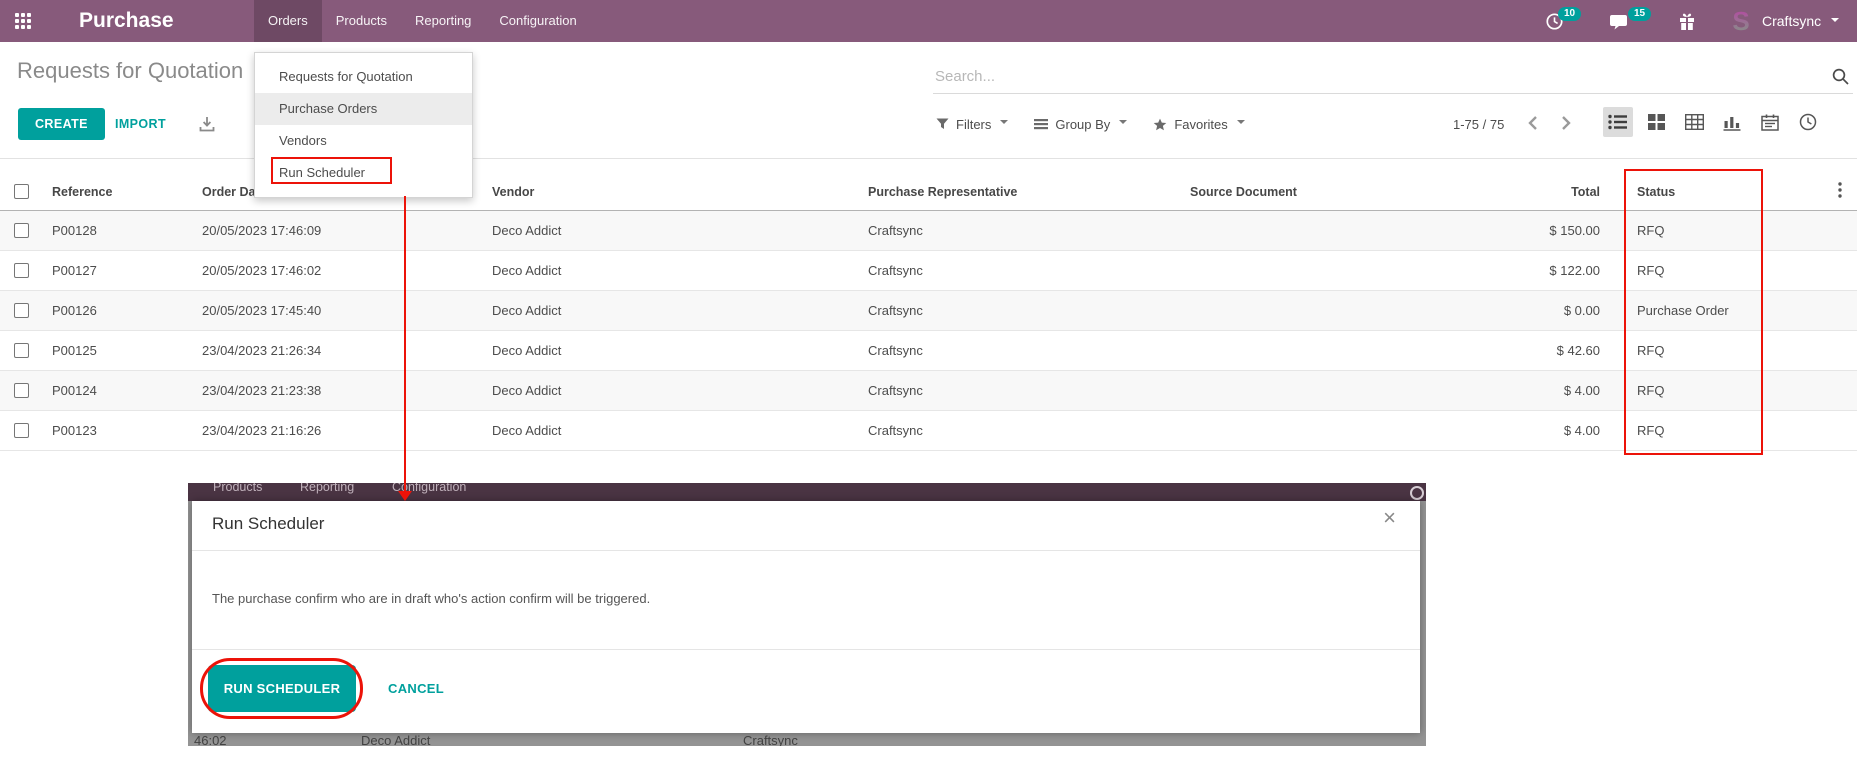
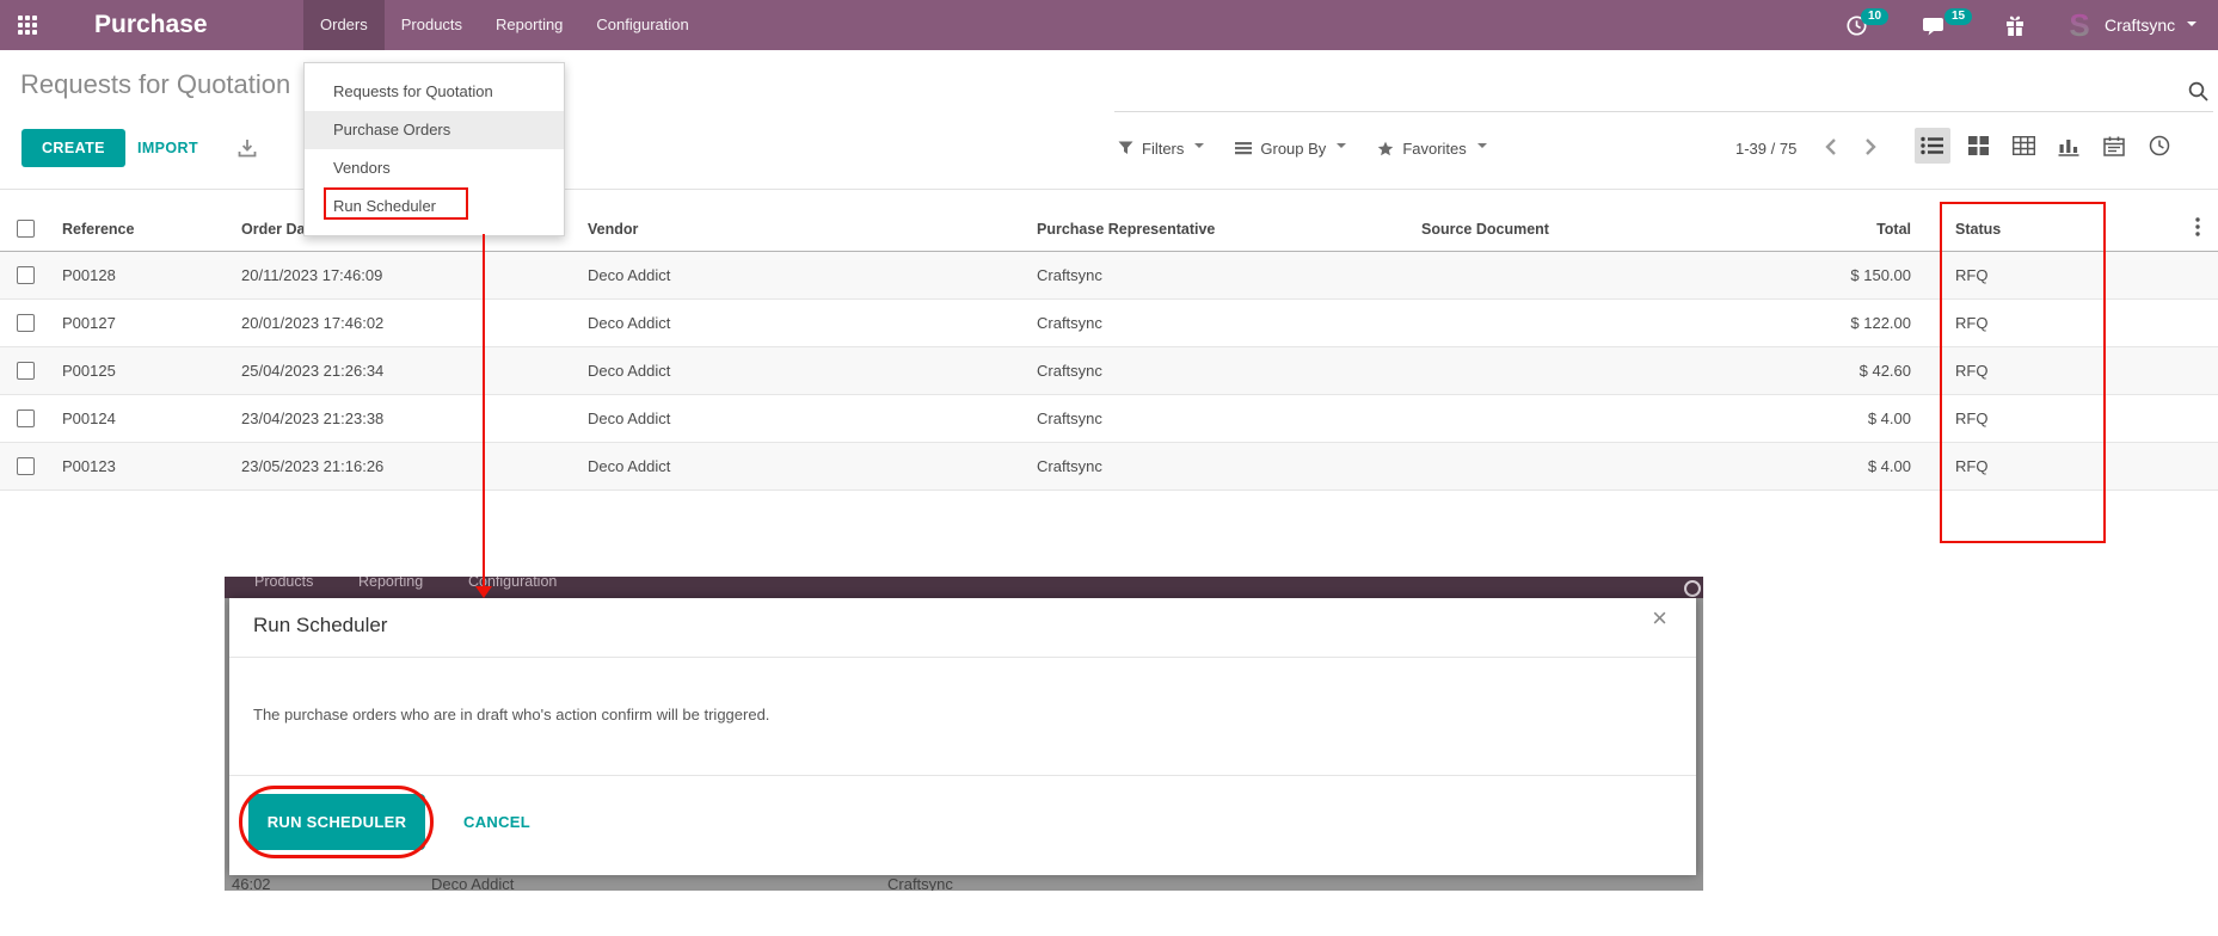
  Purchase
  Orders
  Products
  Reporting
  Configuration
  10
  15
  S
  Craftsync
  Requests for Quotation
- Search...
  CREATE
  IMPORT
  Filters
  Group By
  Favorites
- 1-75 / 75
+ 1-39 / 75
  	Reference	Order Da	Vendor	Purchase Representative	Source Document	Total	Status
- 	P00128	20/05/2023 17:46:09	Deco Addict	Craftsync		$ 150.00	RFQ
+ 	P00128	20/11/2023 17:46:09	Deco Addict	Craftsync		$ 150.00	RFQ
- 	P00127	20/05/2023 17:46:02	Deco Addict	Craftsync		$ 122.00	RFQ
+ 	P00127	20/01/2023 17:46:02	Deco Addict	Craftsync		$ 122.00	RFQ
- 	P00126	20/05/2023 17:45:40	Deco Addict	Craftsync		$ 0.00	Purchase Order
- 	P00125	23/04/2023 21:26:34	Deco Addict	Craftsync		$ 42.60	RFQ
+ 	P00125	25/04/2023 21:26:34	Deco Addict	Craftsync		$ 42.60	RFQ
  	P00124	23/04/2023 21:23:38	Deco Addict	Craftsync		$ 4.00	RFQ
- 	P00123	23/04/2023 21:16:26	Deco Addict	Craftsync		$ 4.00	RFQ
+ 	P00123	23/05/2023 21:16:26	Deco Addict	Craftsync		$ 4.00	RFQ
  Requests for Quotation
  Purchase Orders
  Vendors
  Run Scheduler
  Products
  Reporting
  Cnfiguration
  Run Scheduler
  ×
- The purchase confirm who are in draft who's action confirm will be triggered.
+ The purchase orders who are in draft who's action confirm will be triggered.
  RUN SCHEDULER
  CANCEL
  46:02
  Deco Addict
  Craftsync
